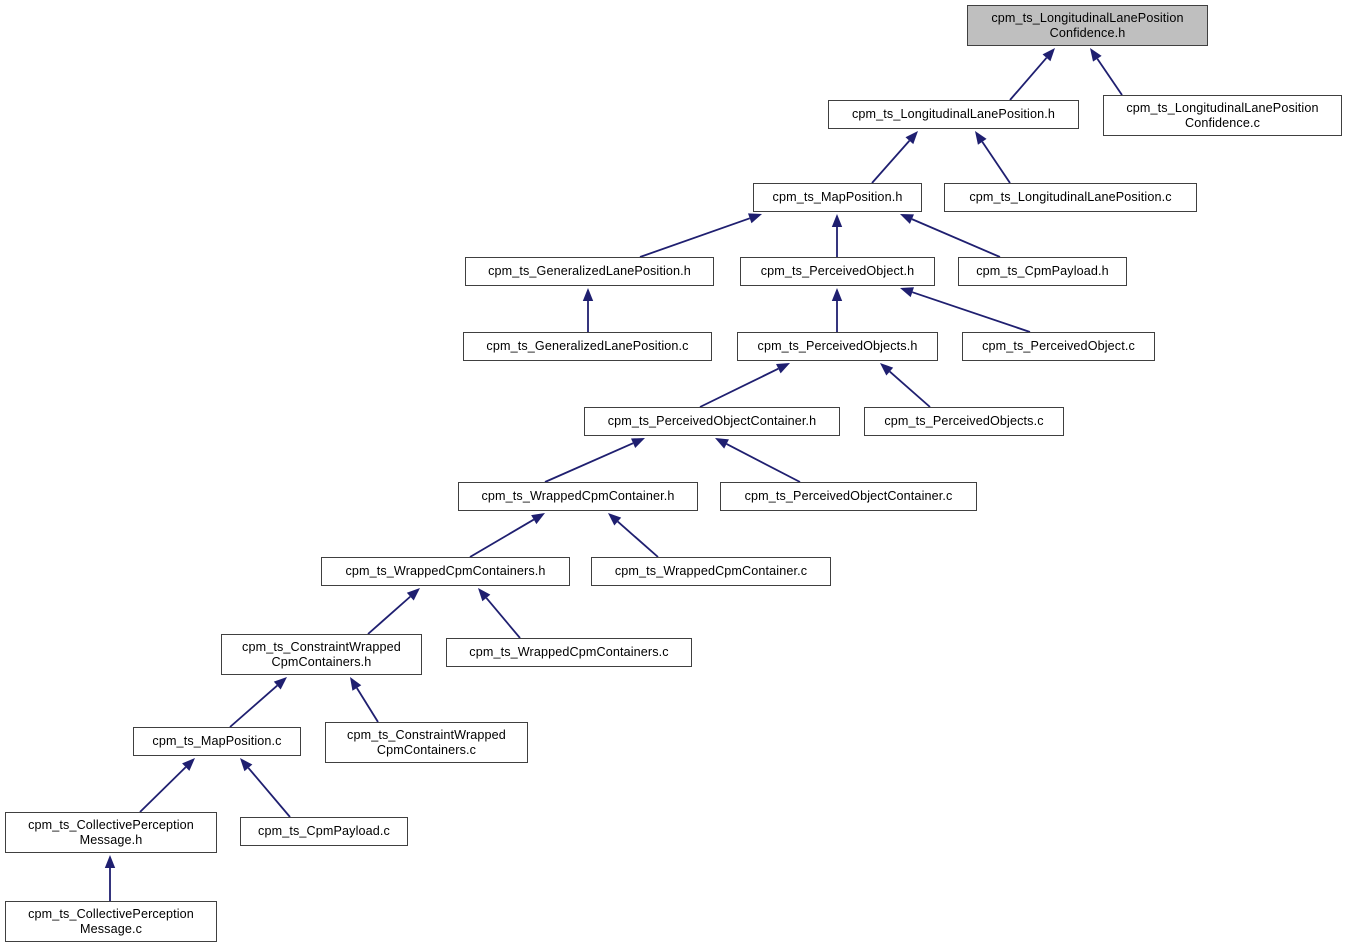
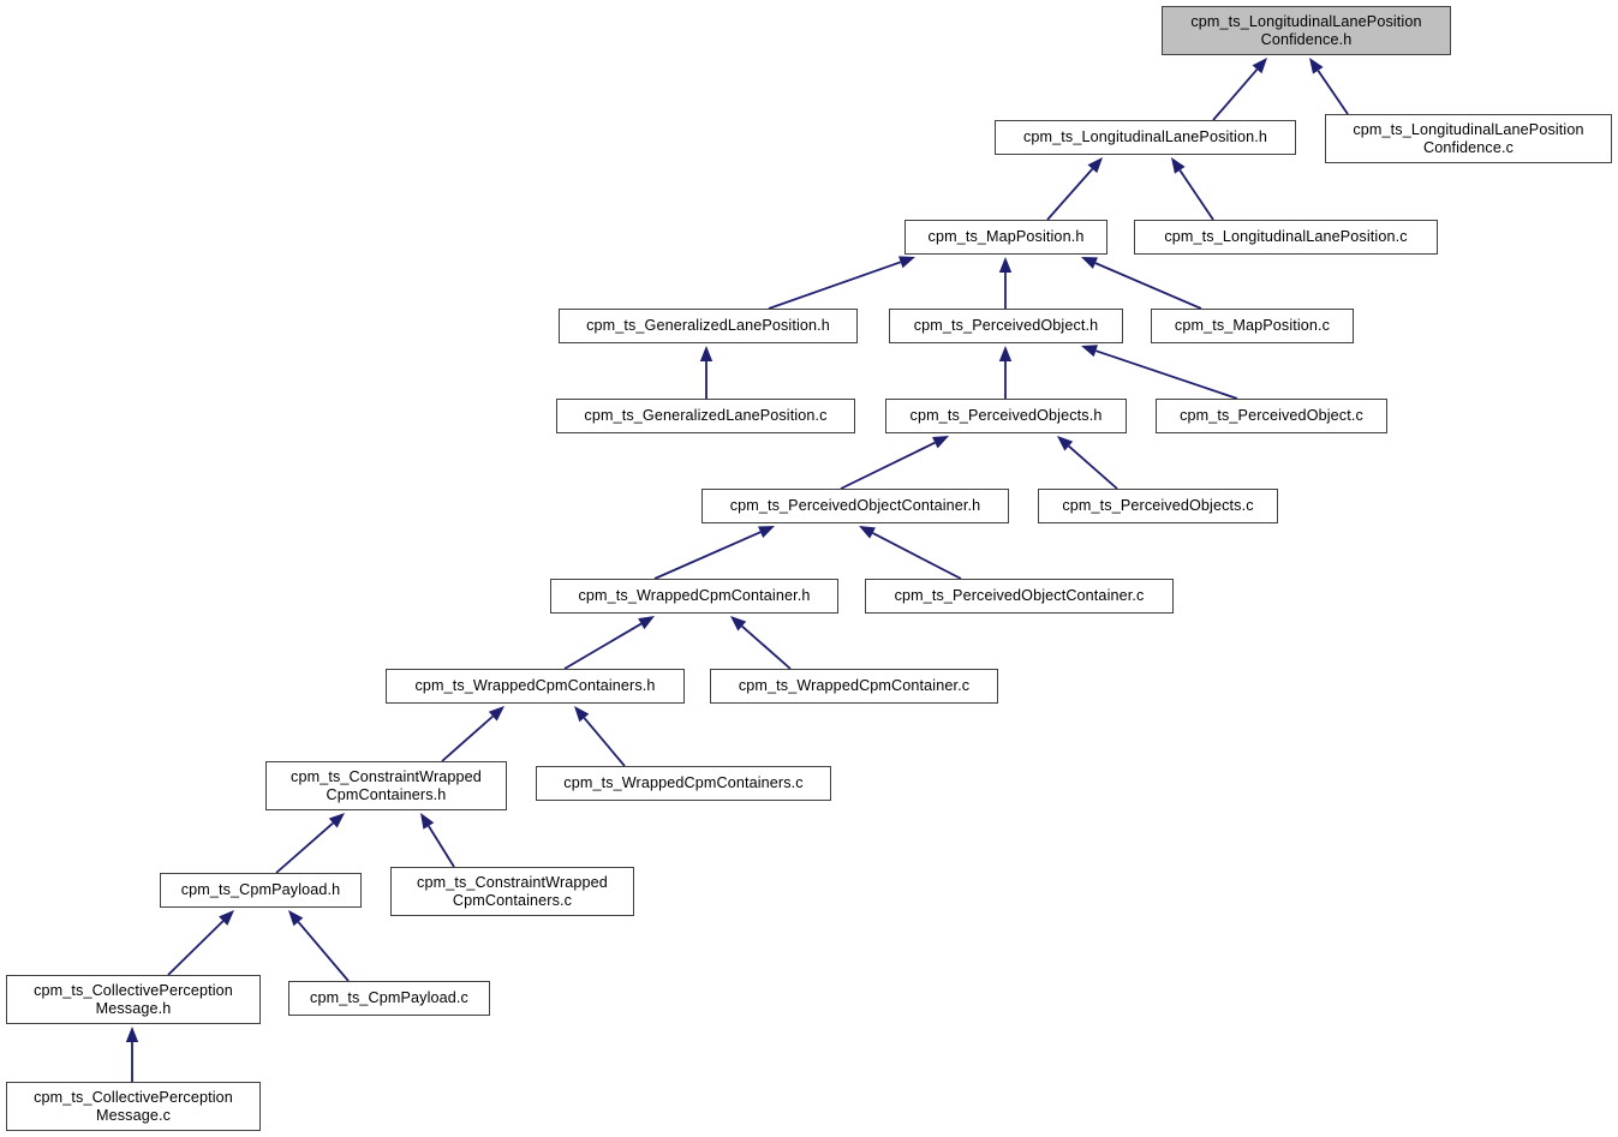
  cpm_ts_LongitudinalLanePosition
  Confidence.h
  cpm_ts_LongitudinalLanePosition.h
  cpm_ts_LongitudinalLanePosition
  Confidence.c
  cpm_ts_MapPosition.h
  cpm_ts_LongitudinalLanePosition.c
  cpm_ts_GeneralizedLanePosition.h
  cpm_ts_PerceivedObject.h
- cpm_ts_CpmPayload.h
+ cpm_ts_MapPosition.c
  cpm_ts_GeneralizedLanePosition.c
  cpm_ts_PerceivedObjects.h
  cpm_ts_PerceivedObject.c
  cpm_ts_PerceivedObjectContainer.h
  cpm_ts_PerceivedObjects.c
  cpm_ts_WrappedCpmContainer.h
  cpm_ts_PerceivedObjectContainer.c
  cpm_ts_WrappedCpmContainers.h
  cpm_ts_WrappedCpmContainer.c
  cpm_ts_ConstraintWrapped
  CpmContainers.h
  cpm_ts_WrappedCpmContainers.c
- cpm_ts_MapPosition.c
+ cpm_ts_CpmPayload.h
  cpm_ts_ConstraintWrapped
  CpmContainers.c
  cpm_ts_CollectivePerception
  Message.h
  cpm_ts_CpmPayload.c
  cpm_ts_CollectivePerception
  Message.c
